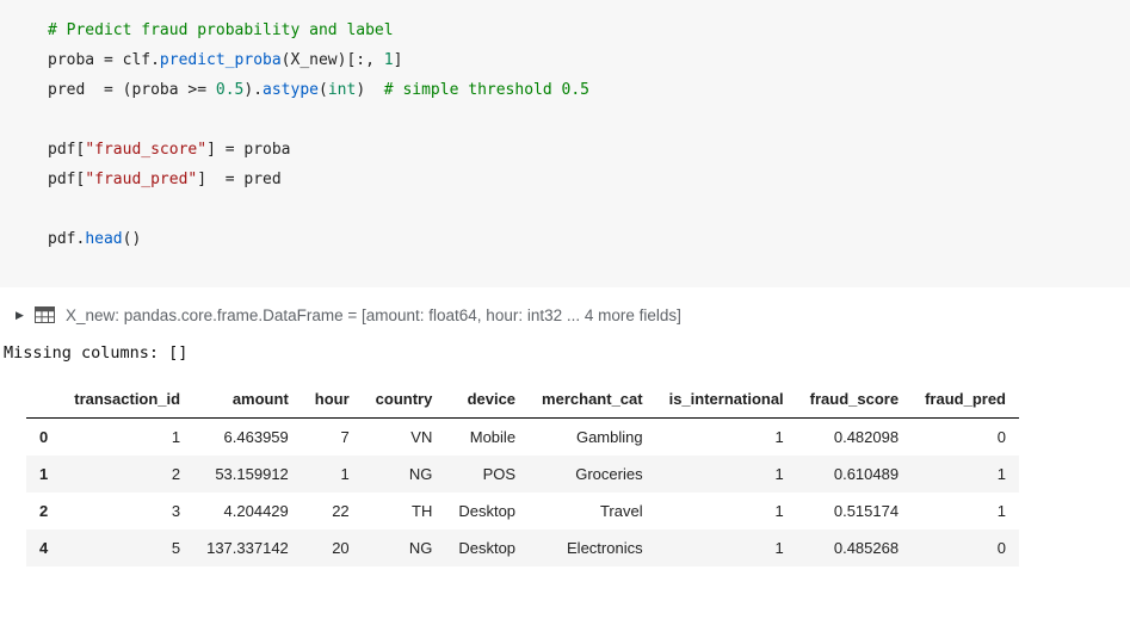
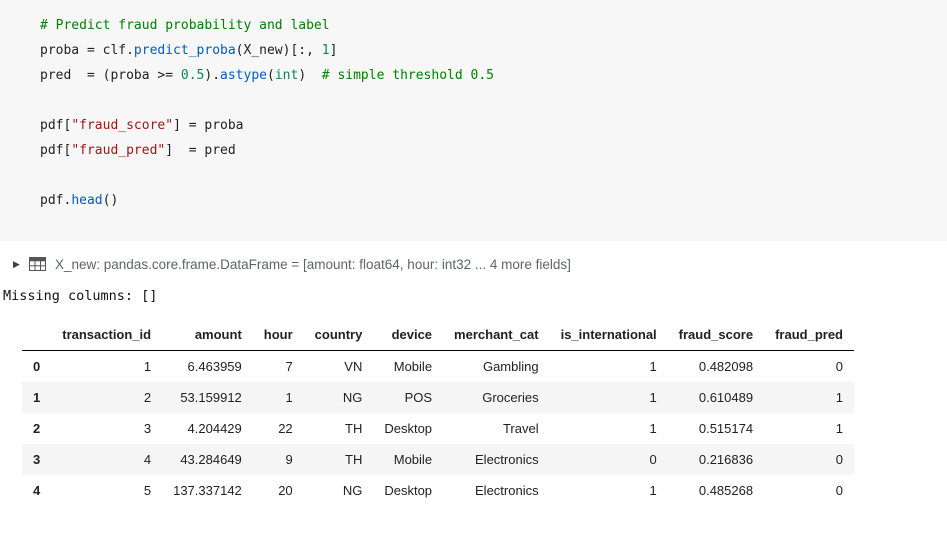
  # Predict fraud probability and label
  proba = clf.predict_proba(X_new)[:, 1]
  pred = (proba >= 0.5).astype(int) # simple threshold 0.5
  pdf["fraud_score"] = proba
  pdf["fraud_pred"] = pred
  pdf.head()
  ▶
  X_new: pandas.core.frame.DataFrame = [amount: float64, hour: int32 ... 4 more fields]
  Missing columns: []
  	transaction_id	amount	hour	country	device	merchant_cat	is_international	fraud_score	fraud_pred
  0	1	6.463959	7	VN	Mobile	Gambling	1	0.482098	0
  1	2	53.159912	1	NG	POS	Groceries	1	0.610489	1
  2	3	4.204429	22	TH	Desktop	Travel	1	0.515174	1
+ 3	4	43.284649	9	TH	Mobile	Electronics	0	0.216836	0
  4	5	137.337142	20	NG	Desktop	Electronics	1	0.485268	0
